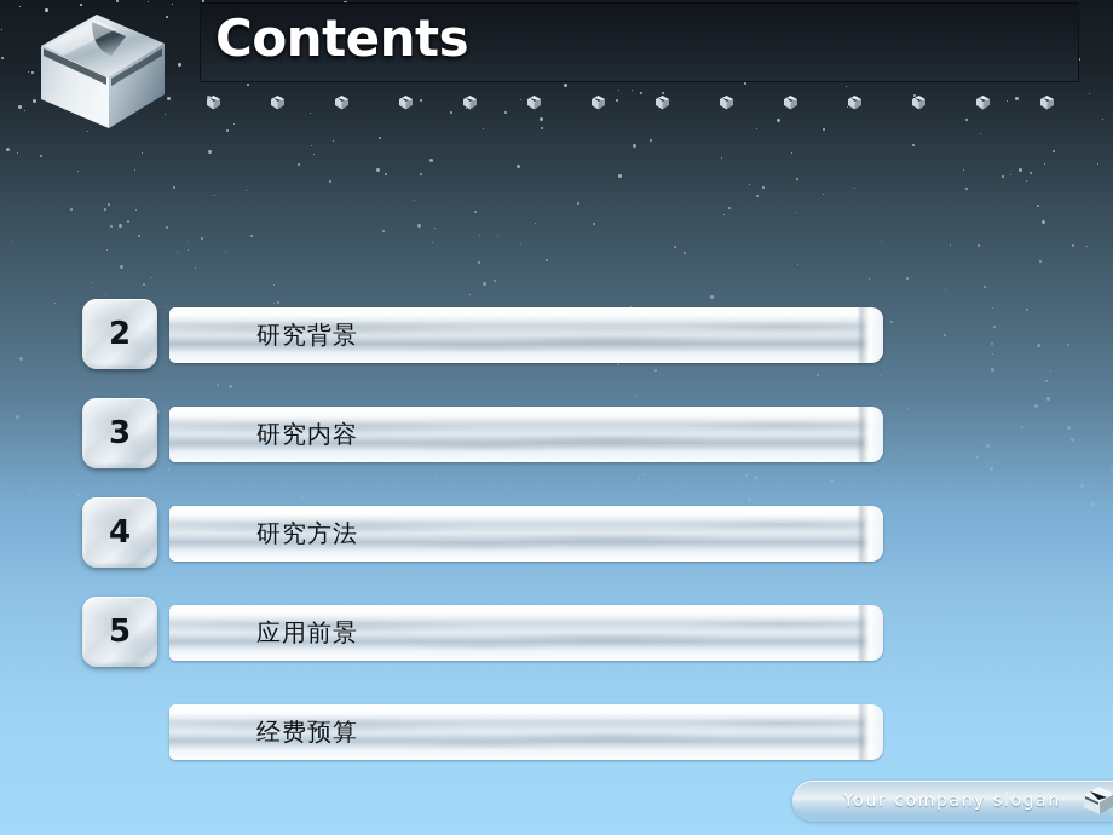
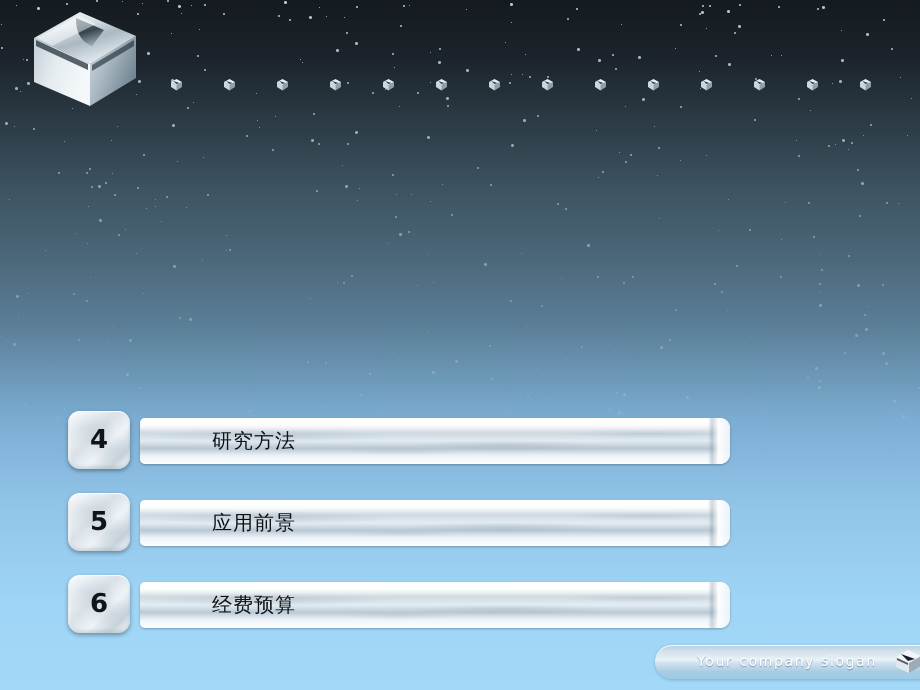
- Contents
- 2
- 研究背景
- 3
- 研究内容
  4
  研究方法
  5
  应用前景
+ 6
  经费预算
  Your company slogan
